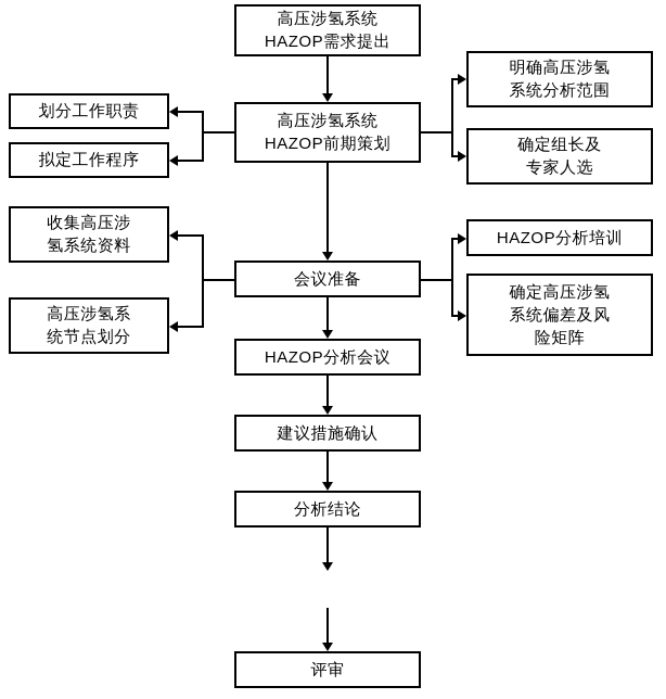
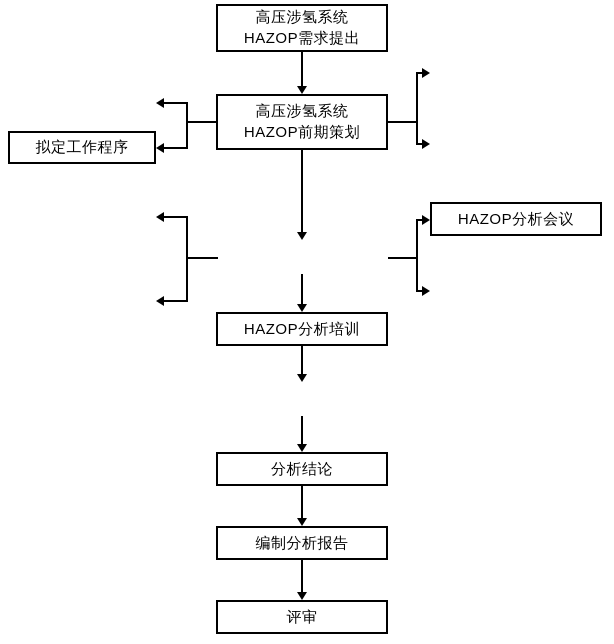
  高压涉氢系统
  HAZOP需求提出
  高压涉氢系统
  HAZOP前期策划
- 划分工作职责
  拟定工作程序
- 明确高压涉氢
- 系统分析范围
- 确定组长及
- 专家人选
- 收集高压涉
- 氢系统资料
- 高压涉氢系
- 统节点划分
- 会议准备
- HAZOP分析培训
+ HAZOP分析会议
- 确定高压涉氢
- 系统偏差及风
- 险矩阵
- HAZOP分析会议
+ HAZOP分析培训
- 建议措施确认
  分析结论
+ 编制分析报告
  评审
